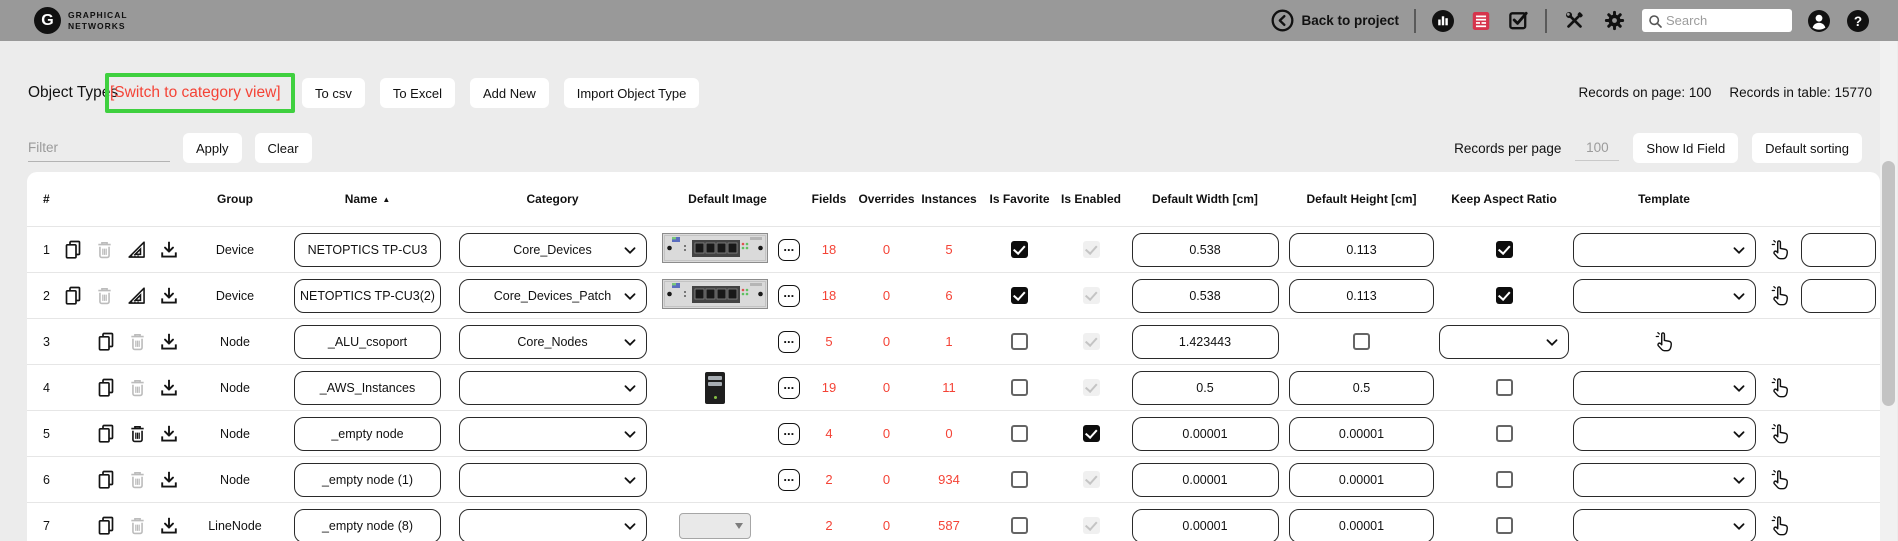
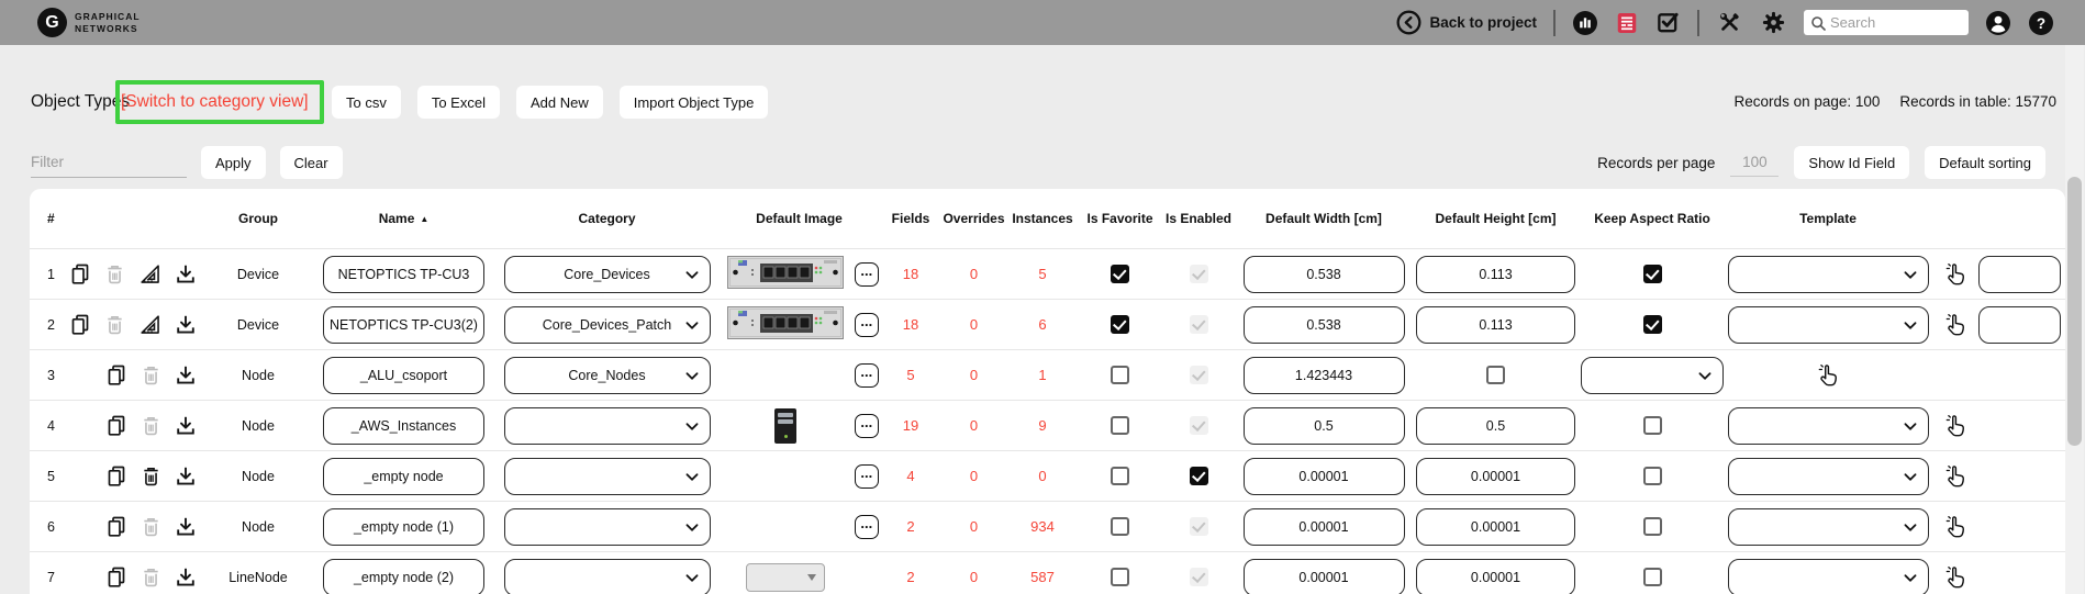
  G
  GRAPHICAL
  NETWORKS
  Back to project
  Search
  ?
  Object Types
  [Switch to category view]
  To csv
  To Excel
  Add New
  Import Object Type
  Records on page: 100
  Records in table: 15770
  Filter
  Apply
  Clear
  Records per page
  100
  Show Id Field
  Default sorting
  #
  Group
  Name
  ▲
  Category
  Default Image
  Fields
  Overrides
  Instances
  Is Favorite
  Is Enabled
  Default Width [cm]
  Default Height [cm]
  Keep Aspect Ratio
  Template
  1
  Device
  NETOPTICS TP-CU3
  Core_Devices
  ...
  18
  0
  5
  0.538
  0.113
  2
  Device
  NETOPTICS TP-CU3(2)
  Core_Devices_Patch
  ...
  18
  0
  6
  0.538
  0.113
  3
  Node
  _ALU_csoport
  Core_Nodes
  ...
  5
  0
  1
  1.423443
  4
  Node
  _AWS_Instances
  ...
  19
  0
- 11
+ 9
  0.5
  0.5
  5
  Node
  _empty node
  ...
  4
  0
  0
  0.00001
  0.00001
  6
  Node
  _empty node (1)
  ...
  2
  0
  934
  0.00001
  0.00001
  7
  LineNode
- _empty node (8)
+ _empty node (2)
  2
  0
  587
  0.00001
  0.00001
